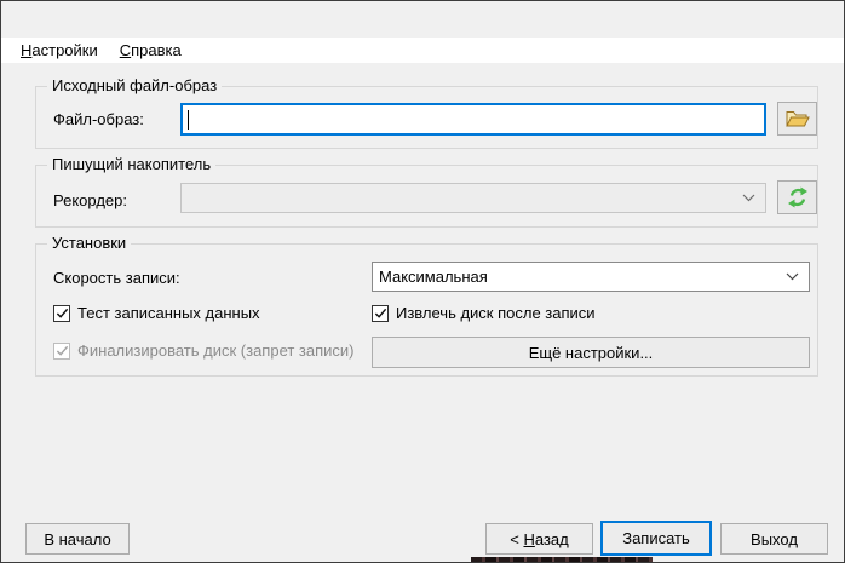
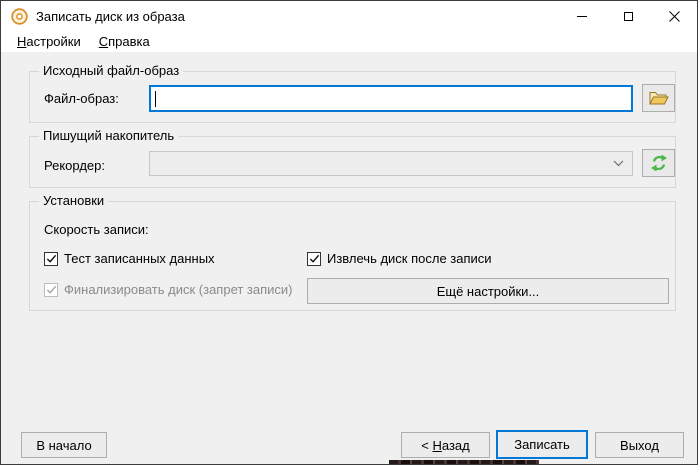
+ Записать диск из образа
  Настройки
  Справка
  Исходный файл-образ
  Файл-образ:
  Пишущий накопитель
  Рекордер:
  Установки
  Скорость записи:
- Максимальная
  Тест записанных данных
  Извлечь диск после записи
  Финализировать диск (запрет записи)
  Ещё настройки...
  В начало
  <
  Н
  азад
  Записать
  Выход
